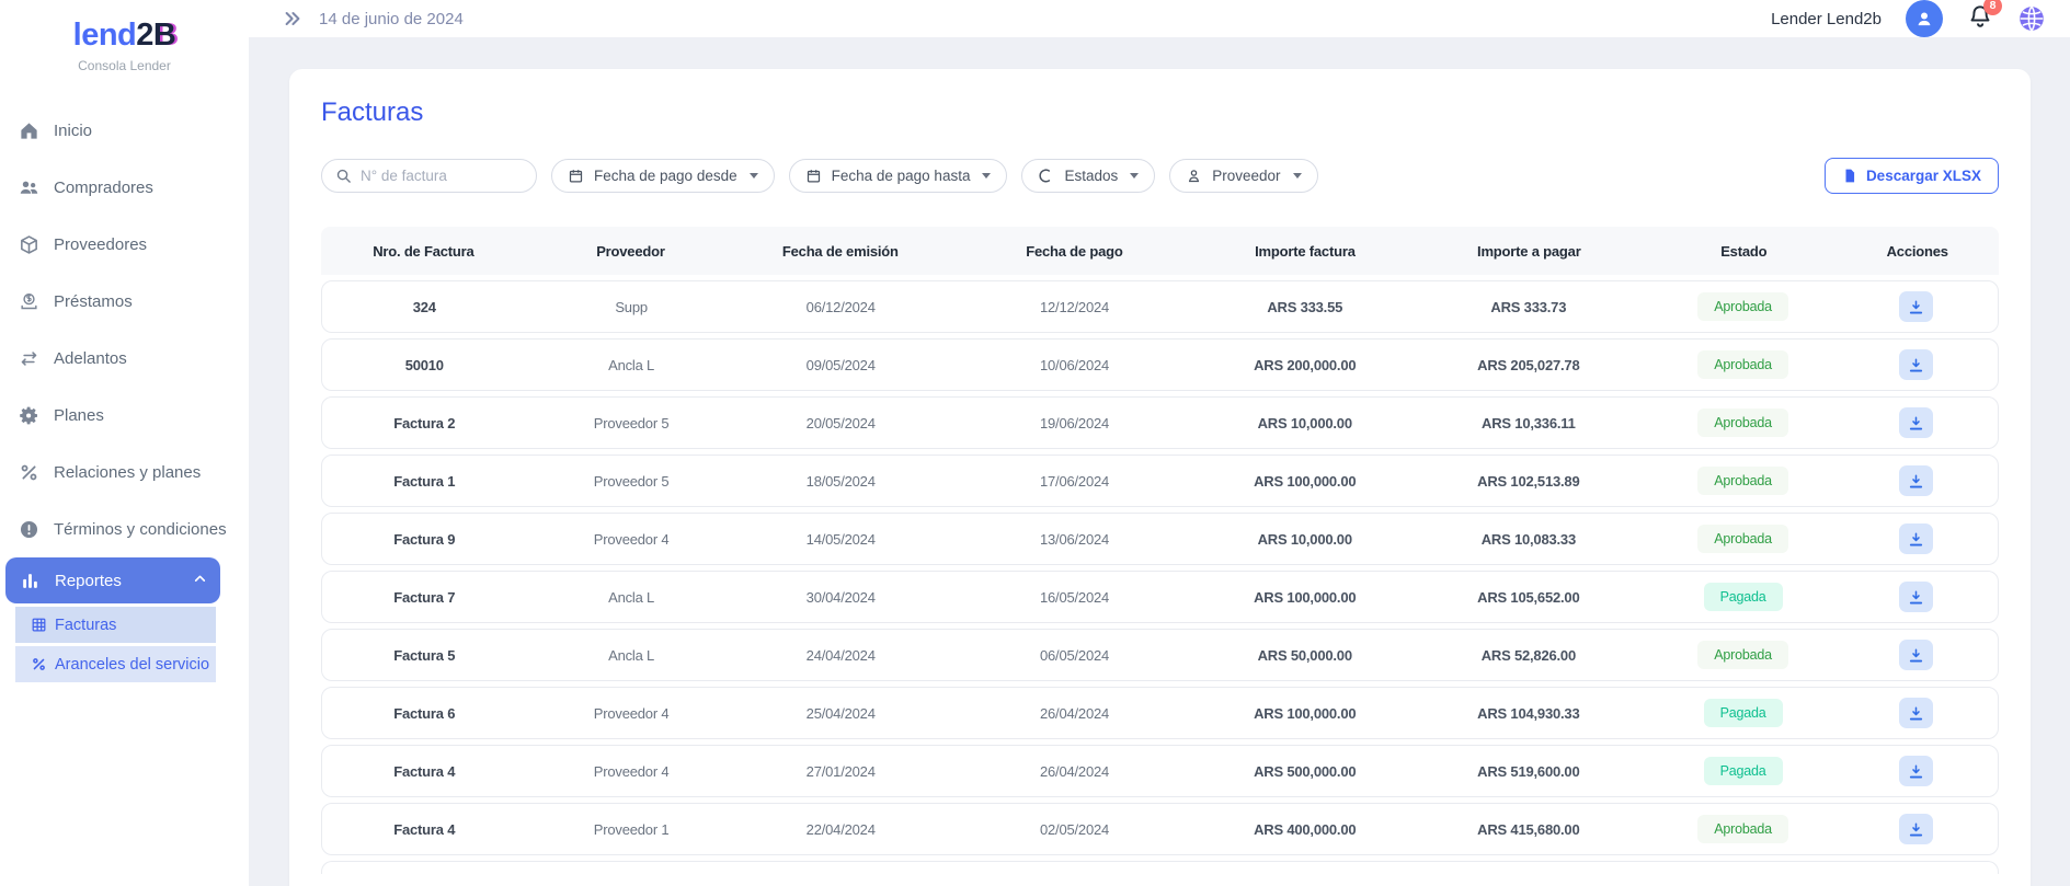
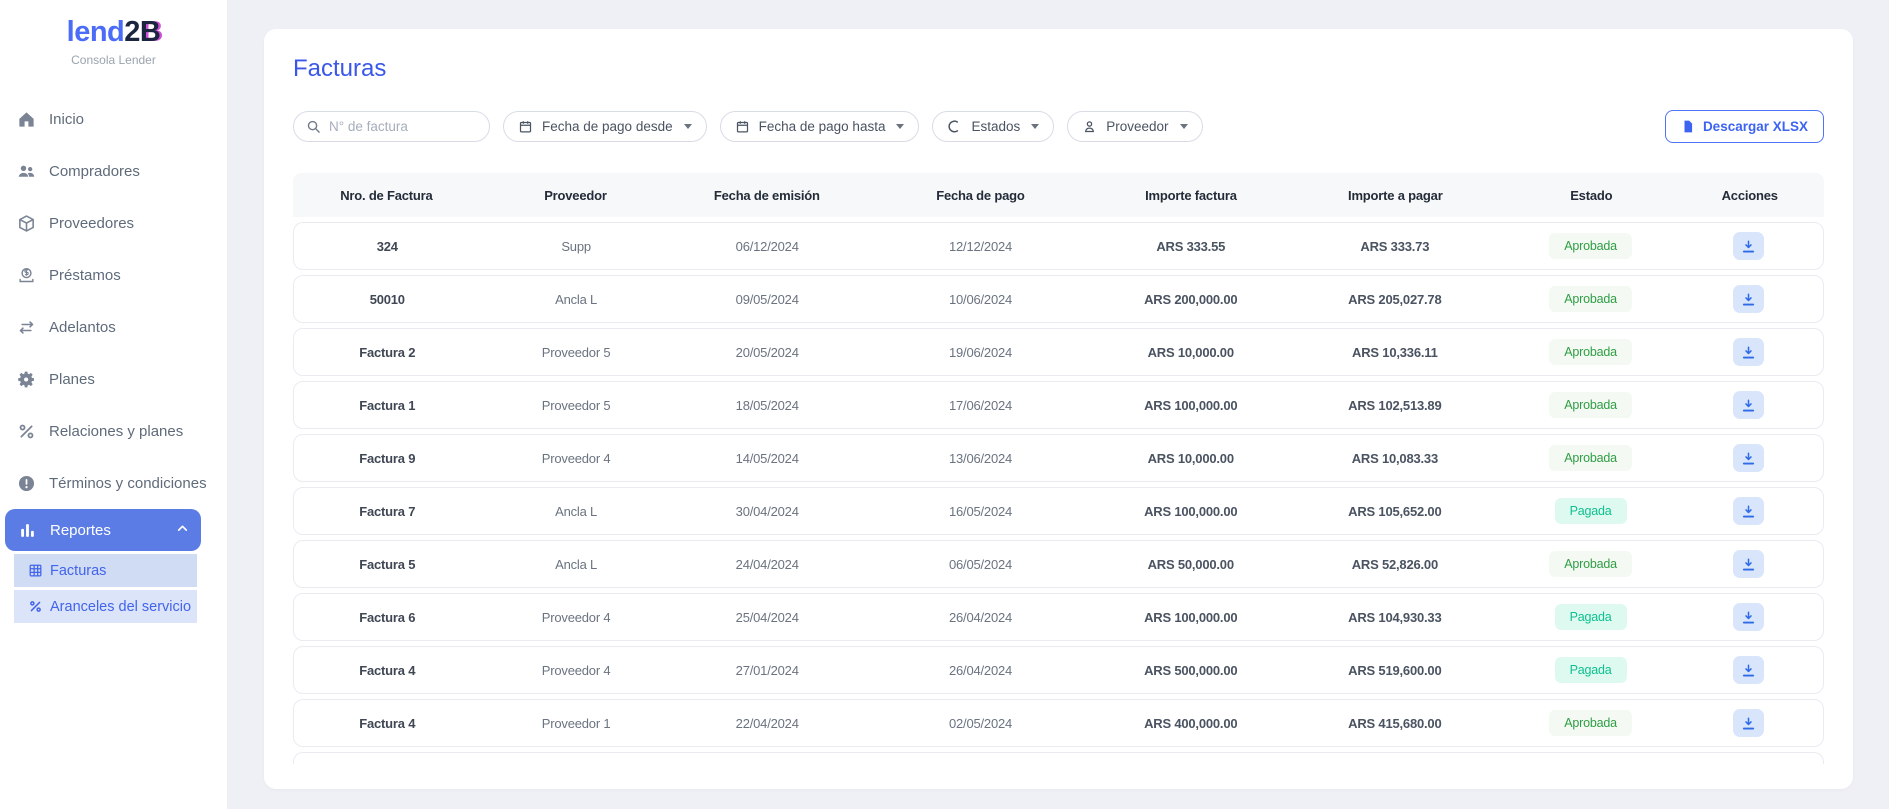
  lend2B
  Consola Lender
  Inicio
  Compradores
  Proveedores
  Préstamos
  Adelantos
  Planes
  Relaciones y planes
  Términos y condiciones
  Reportes
  Facturas
  Aranceles del servicio
- 14 de junio de 2024
- Lender Lend2b
- 8
  Facturas
  N° de factura
  Fecha de pago desde
  Fecha de pago hasta
  Estados
  Proveedor
  Descargar XLSX
  Nro. de Factura
  Proveedor
  Fecha de emisión
  Fecha de pago
  Importe factura
  Importe a pagar
  Estado
  Acciones
  324
  Supp
  06/12/2024
  12/12/2024
  ARS 333.55
  ARS 333.73
  Aprobada
  50010
  Ancla L
  09/05/2024
  10/06/2024
  ARS 200,000.00
  ARS 205,027.78
  Aprobada
  Factura 2
  Proveedor 5
  20/05/2024
  19/06/2024
  ARS 10,000.00
  ARS 10,336.11
  Aprobada
  Factura 1
  Proveedor 5
  18/05/2024
  17/06/2024
  ARS 100,000.00
  ARS 102,513.89
  Aprobada
  Factura 9
  Proveedor 4
  14/05/2024
  13/06/2024
  ARS 10,000.00
  ARS 10,083.33
  Aprobada
  Factura 7
  Ancla L
  30/04/2024
  16/05/2024
  ARS 100,000.00
  ARS 105,652.00
  Pagada
  Factura 5
  Ancla L
  24/04/2024
  06/05/2024
  ARS 50,000.00
  ARS 52,826.00
  Aprobada
  Factura 6
  Proveedor 4
  25/04/2024
  26/04/2024
  ARS 100,000.00
  ARS 104,930.33
  Pagada
  Factura 4
  Proveedor 4
  27/01/2024
  26/04/2024
  ARS 500,000.00
  ARS 519,600.00
  Pagada
  Factura 4
  Proveedor 1
  22/04/2024
  02/05/2024
  ARS 400,000.00
  ARS 415,680.00
  Aprobada
